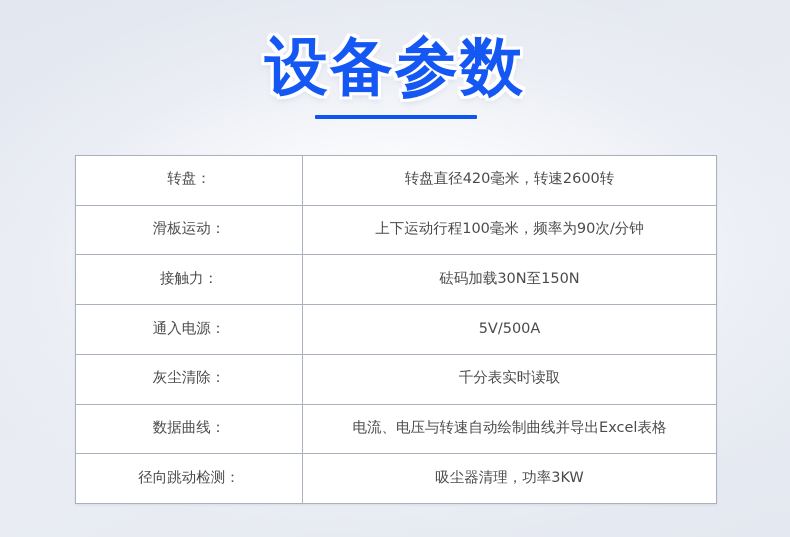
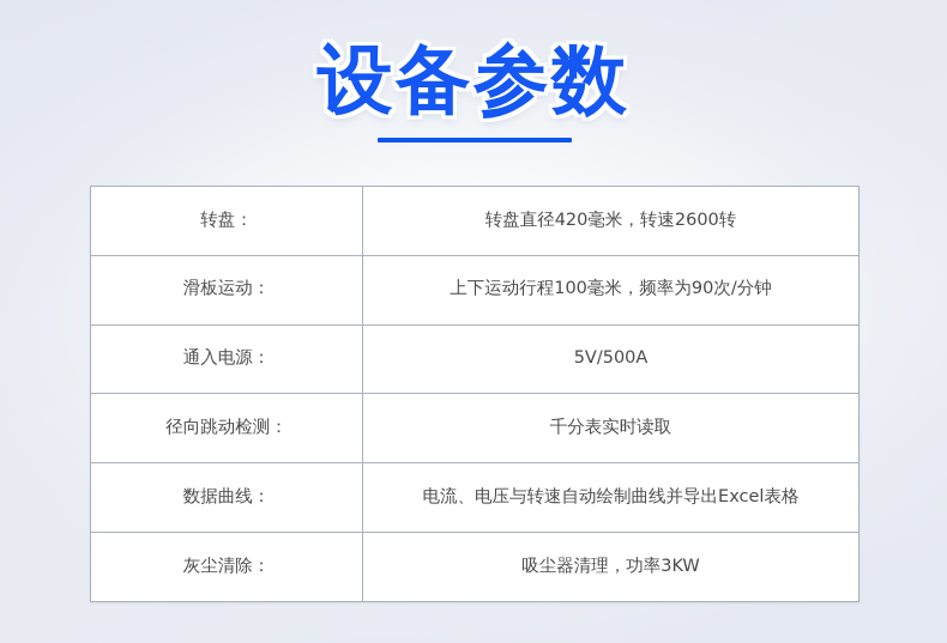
  设备参数
  转盘：	转盘直径420毫米，转速2600转
  滑板运动：	上下运动行程100毫米，频率为90次/分钟
- 接触力：	砝码加载30N至150N
  通入电源：	5V/500A
- 灰尘清除：	千分表实时读取
+ 径向跳动检测：	千分表实时读取
  数据曲线：	电流、电压与转速自动绘制曲线并导出Excel表格
- 径向跳动检测：	吸尘器清理，功率3KW
+ 灰尘清除：	吸尘器清理，功率3KW
